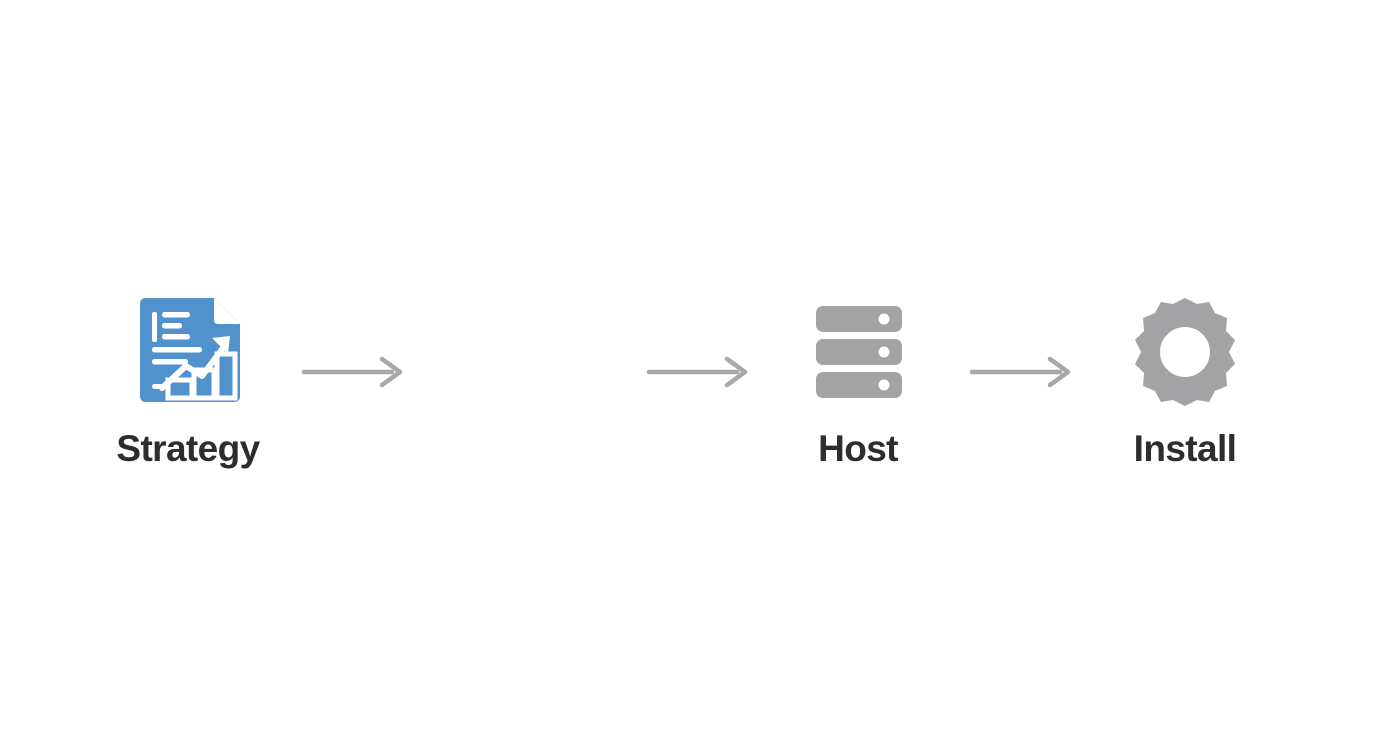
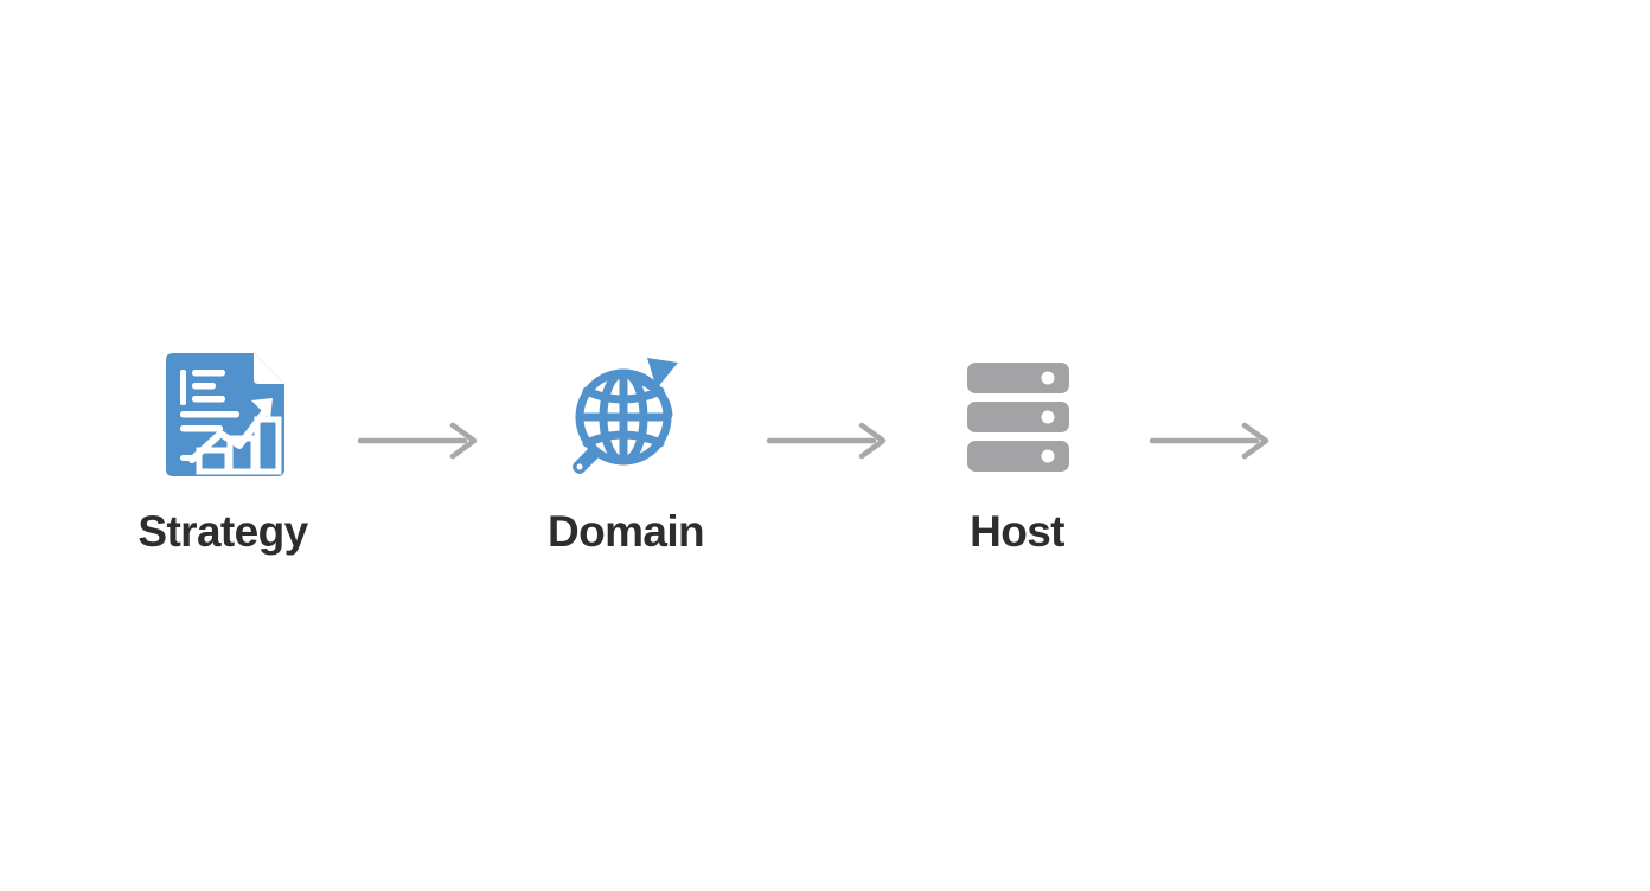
  Strategy
+ Domain
  Host
- Install
